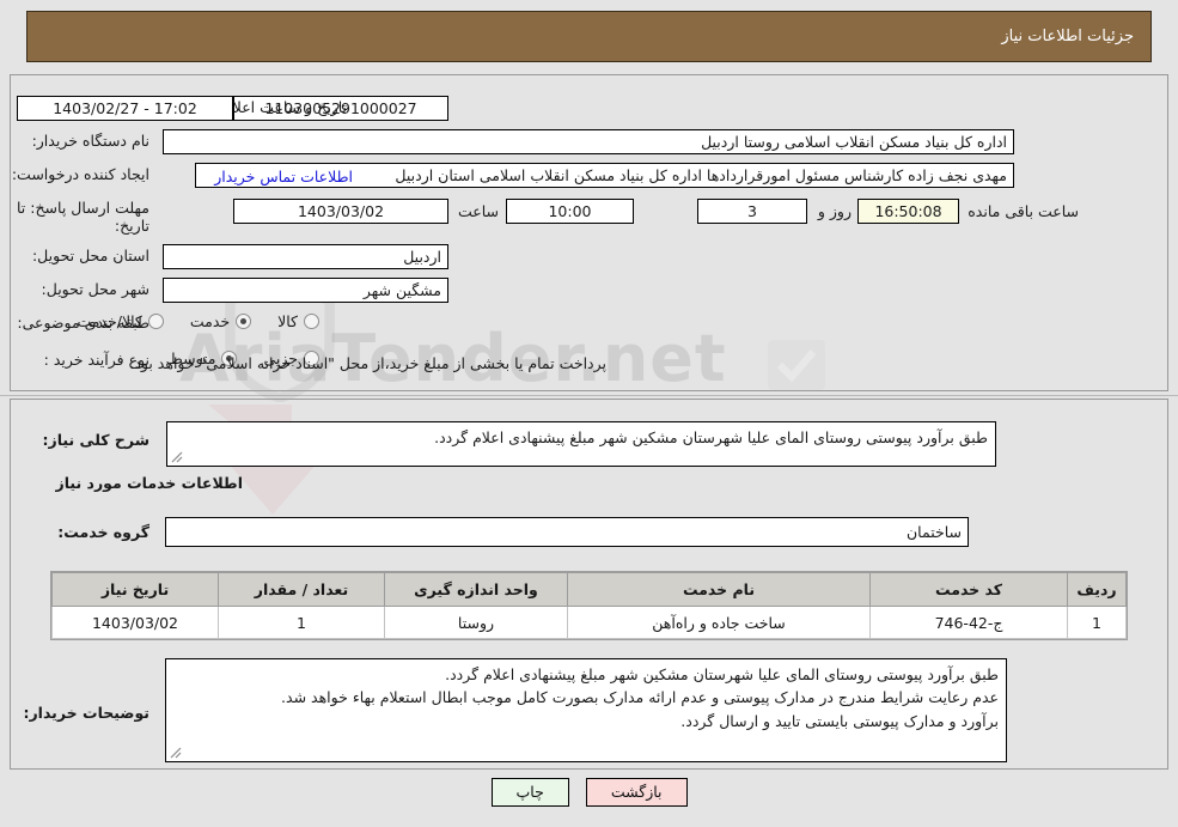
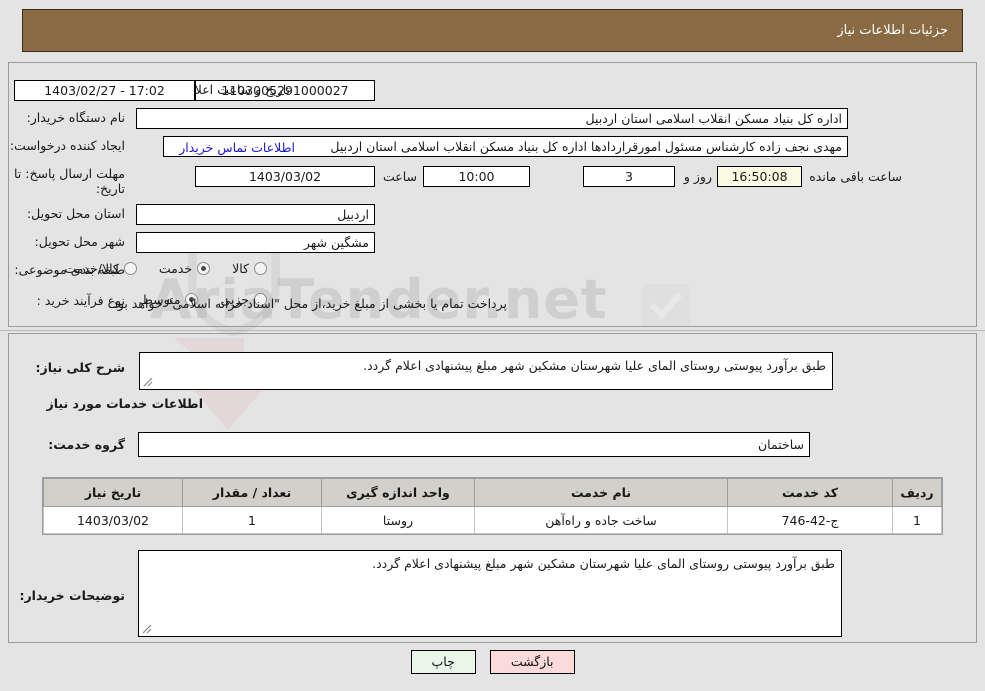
  جزئیات اطلاعات نیاز
  AriTender.net
  1103005291000027
  17:02 - 1403/02/27
  نام دستگاه خریدار:
- اداره کل بنیاد مسکن انقلاب اسلامی روستا اردبیل
+ اداره کل بنیاد مسکن انقلاب اسلامی استان اردبیل
  ایجاد کننده درخواست:
  مهدی نجف زاده کارشناس مسئول امورقراردادها اداره کل بنیاد مسکن انقلاب اسلامی استان اردبیل
  اطلاعات تماس خریدار
  مهلت ارسال پاسخ: تا تاریخ:
  1403/03/02
  ساعت
  10:00
  3
  روز و
  16:50:08
  ساعت باقی مانده
  استان محل تحویل:
  اردبیل
  شهر محل تحویل:
  مشگین شهر
  طبقه بندی موضوعی:
  کالا
  خدمت
  کالا/خدمت
  نوع فرآیند خرید :
  جزیی
  متوسط
  پرداخت تمام یا بخشی از مبلغ خرید،از محل "اسناد خزانه اسلامی" خواهد بود.
  شرح کلی نیاز:
  طبق برآورد پیوستی روستای المای علیا شهرستان مشکین شهر مبلغ پیشنهادی اعلام گردد.
  اطلاعات خدمات مورد نیاز
  گروه خدمت:
  ساختمان
  ردیف	کد خدمت	نام خدمت	واحد اندازه گیری	تعداد / مقدار	تاریخ نیاز
  1	ج-42-746	ساخت جاده و راه‌آهن	روستا	1	1403/03/02
  توضیحات خریدار:
  طبق برآورد پیوستی روستای المای علیا شهرستان مشکین شهر مبلغ پیشنهادی اعلام گردد.
- عدم رعایت شرایط مندرج در مدارک پیوستی و عدم ارائه مدارک بصورت کامل موجب ابطال استعلام بهاء خواهد شد.
- برآورد و مدارک پیوستی بایستی تایید و ارسال گردد.
  بازگشت
  چاپ
